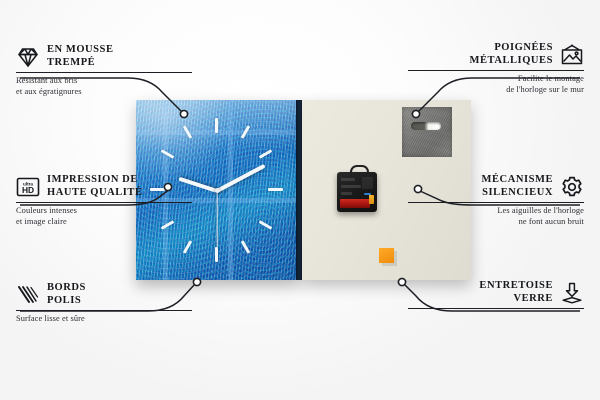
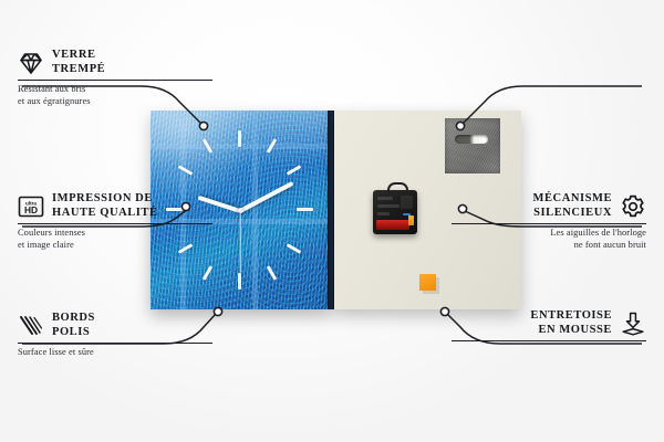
- EN MOUSSE
+ VERRE
  TREMPÉ
  Résistant aux bris
  et aux égratignures
  HD
  IMPRESSION DE
  HAUTE QUALITÉ
  Couleurs intenses
  et image claire
  BORDS
  POLIS
  Surface lisse et sûre
- POIGNÉES
- MÉTALLIQUES
- Facilite le montage
- de l'horloge sur le mur
  MÉCANISME
  SILENCIEUX
  Les aiguilles de l'horloge
  ne font aucun bruit
  ENTRETOISE
- VERRE
+ EN MOUSSE
